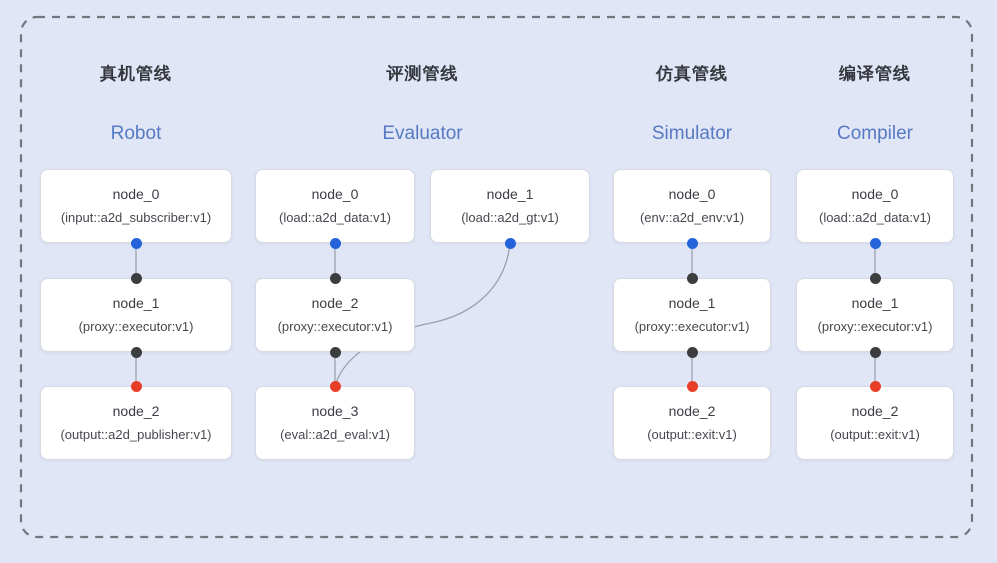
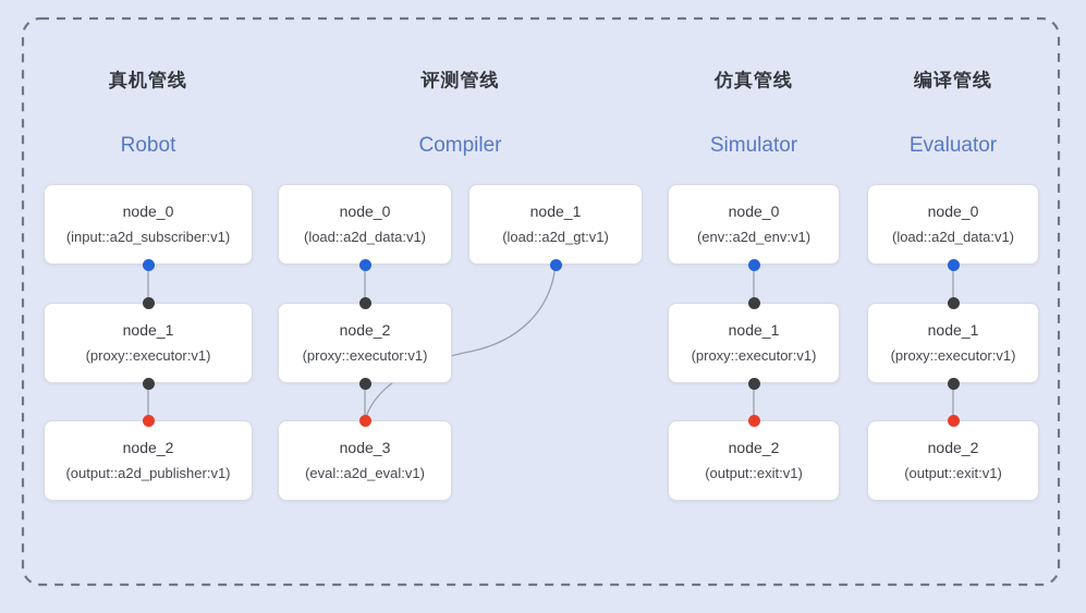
  真机管线
  Robot
  node_0
  (input::a2d_subscriber:v1)
  node_1
  (proxy::executor:v1)
  node_2
  (output::a2d_publisher:v1)
  评测管线
- Evaluator
+ Compiler
  node_0
  (load::a2d_data:v1)
  node_1
  (load::a2d_gt:v1)
  node_2
  (proxy::executor:v1)
  node_3
  (eval::a2d_eval:v1)
  仿真管线
  Simulator
  node_0
  (env::a2d_env:v1)
  node_1
  (proxy::executor:v1)
  node_2
  (output::exit:v1)
  编译管线
- Compiler
+ Evaluator
  node_0
  (load::a2d_data:v1)
  node_1
  (proxy::executor:v1)
  node_2
  (output::exit:v1)
